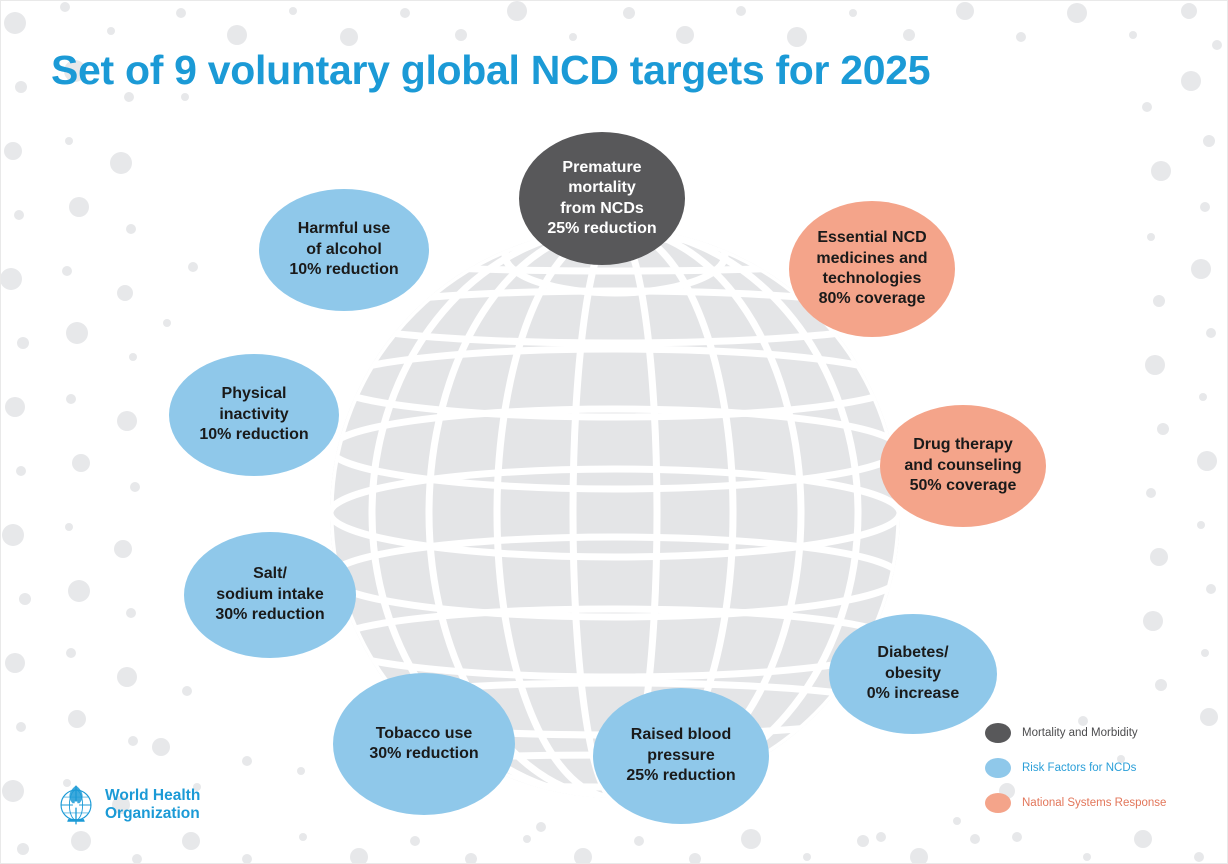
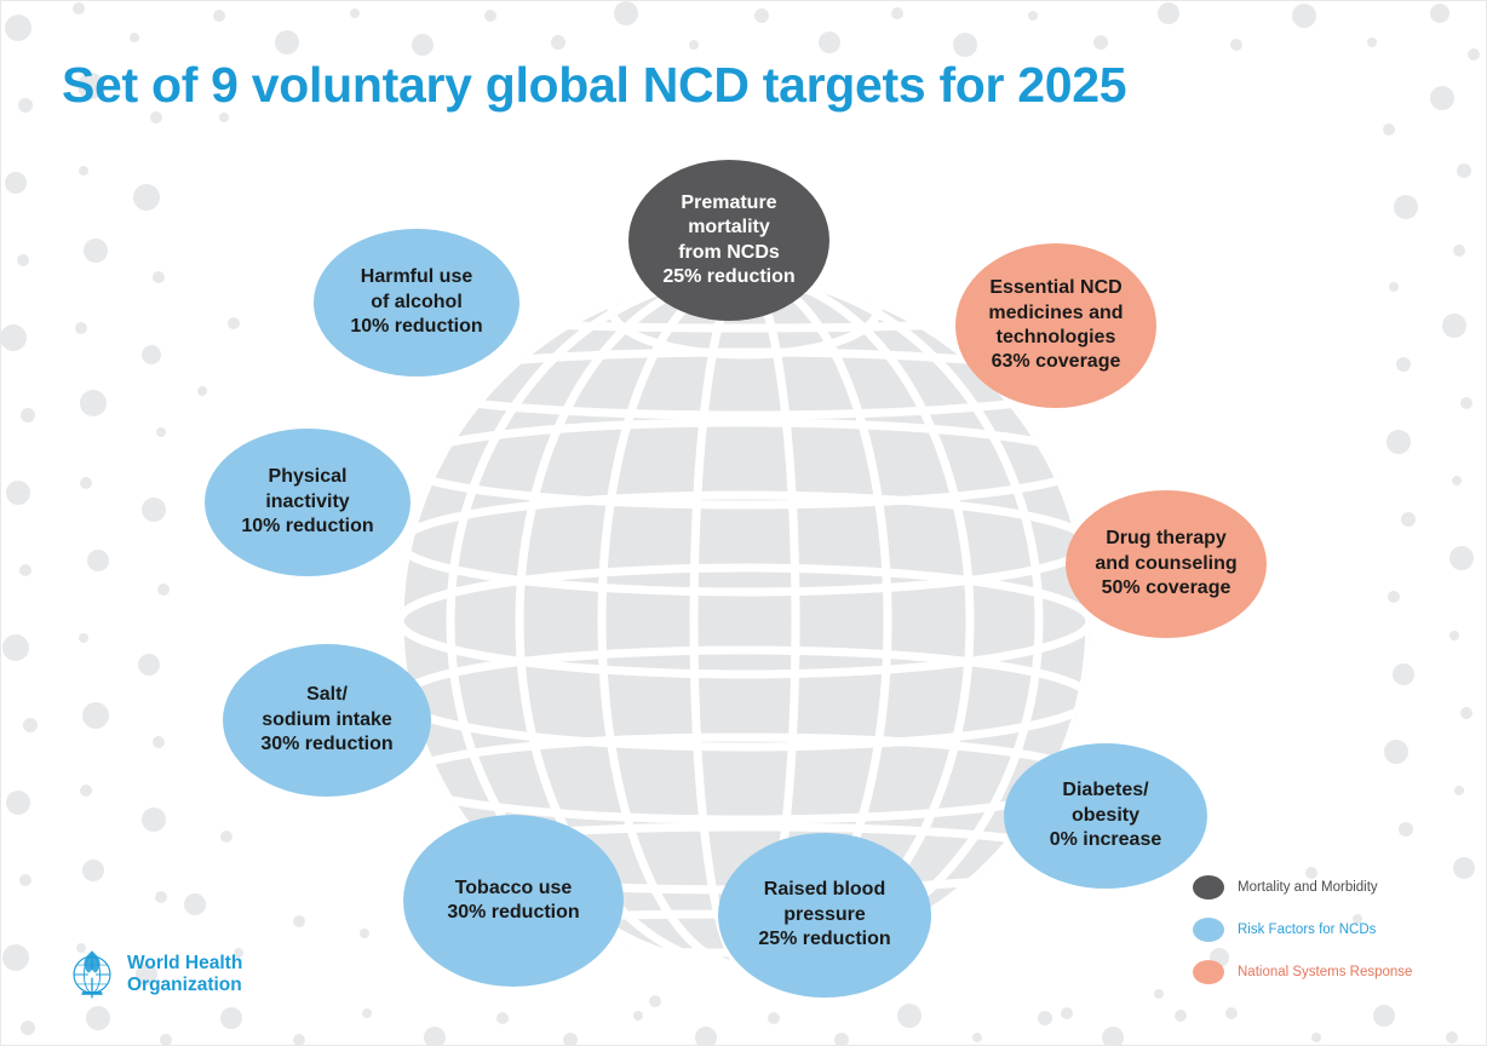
  Set of 9 voluntary global NCD targets for 2025
  Premature
  mortality
  from NCDs
  25% reduction
  Harmful use
  of alcohol
  10% reduction
  Physical
  inactivity
  10% reduction
  Salt/
  sodium intake
  30% reduction
  Tobacco use
  30% reduction
  Raised blood
  pressure
  25% reduction
  Diabetes/
  obesity
  0% increase
  Drug therapy
  and counseling
  50% coverage
  Essential NCD
  medicines and
  technologies
- 80% coverage
+ 63% coverage
  Mortality and Morbidity
  Risk Factors for NCDs
  National Systems Response
  World Health
  Organization
